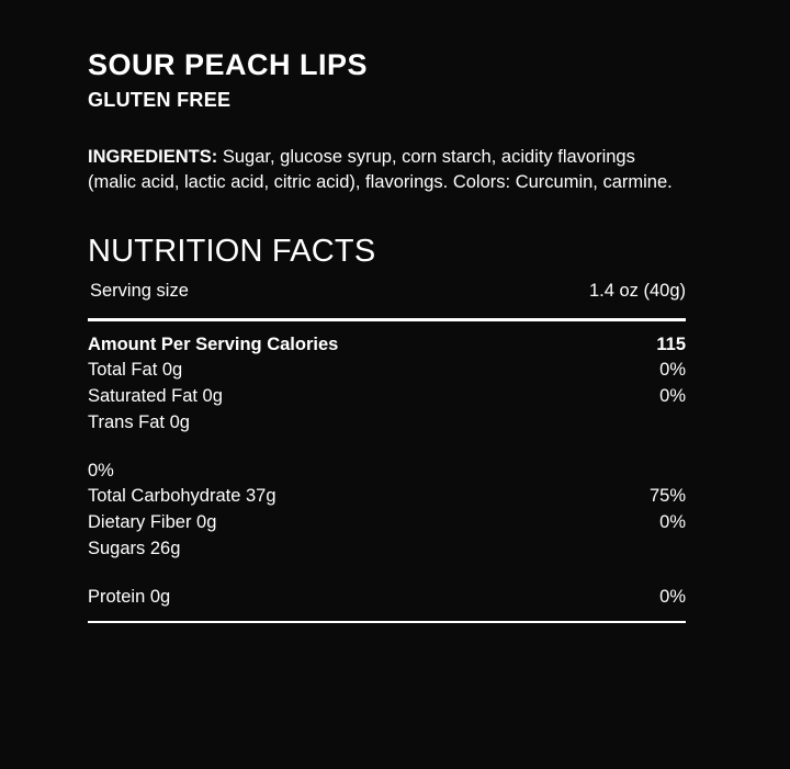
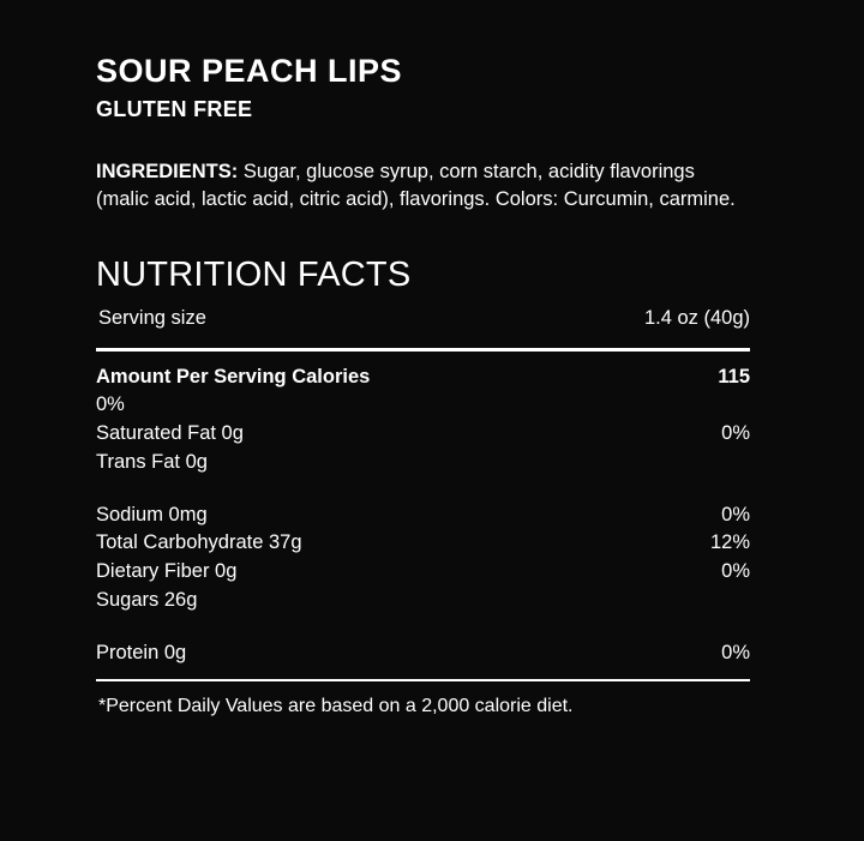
  SOUR PEACH LIPS
  GLUTEN FREE
  INGREDIENTS: Sugar, glucose syrup, corn starch, acidity flavorings (malic acid, lactic acid, citric acid), flavorings. Colors: Curcumin, carmine.
  NUTRITION FACTS
  Serving size
  1.4 oz (40g)
  Amount Per Serving Calories
  115
- Total Fat 0g
  0%
  Saturated Fat 0g
  0%
  Trans Fat 0g
+ Sodium 0mg
  0%
  Total Carbohydrate 37g
- 75%
+ 12%
  Dietary Fiber 0g
  0%
  Sugars 26g
  Protein 0g
  0%
+ *Percent Daily Values are based on a 2,000 calorie diet.
